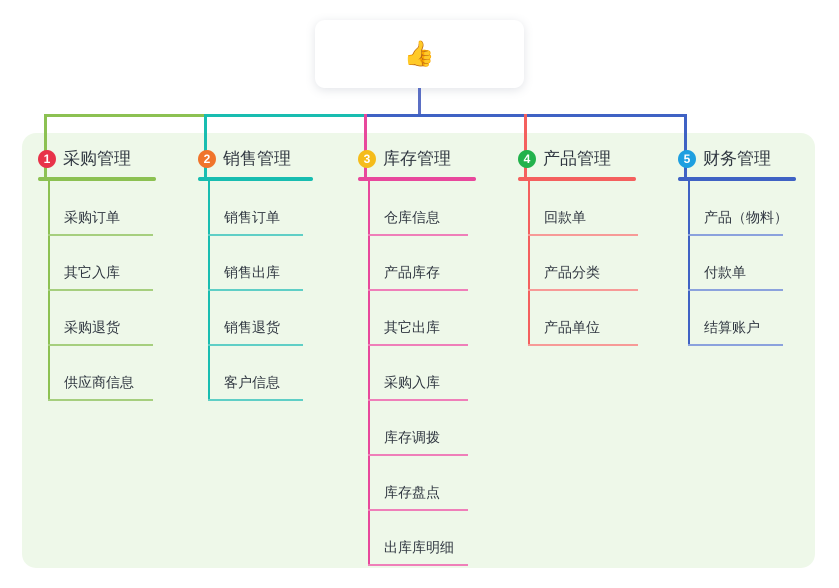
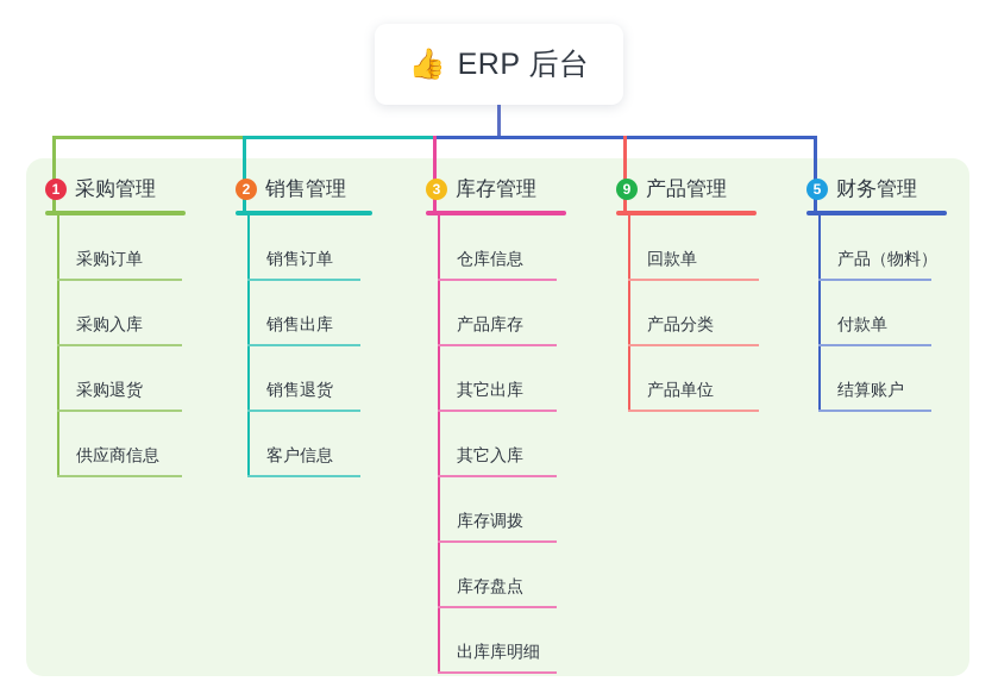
  👍
+ ERP 后台
  1
  采购管理
  采购订单
- 其它入库
+ 采购入库
  采购退货
  供应商信息
  2
  销售管理
  销售订单
  销售出库
  销售退货
  客户信息
  3
  库存管理
  仓库信息
  产品库存
  其它出库
- 采购入库
+ 其它入库
  库存调拨
  库存盘点
  出库库明细
- 4
+ 9
  产品管理
  回款单
  产品分类
  产品单位
  5
  财务管理
  产品（物料）
  付款单
  结算账户
